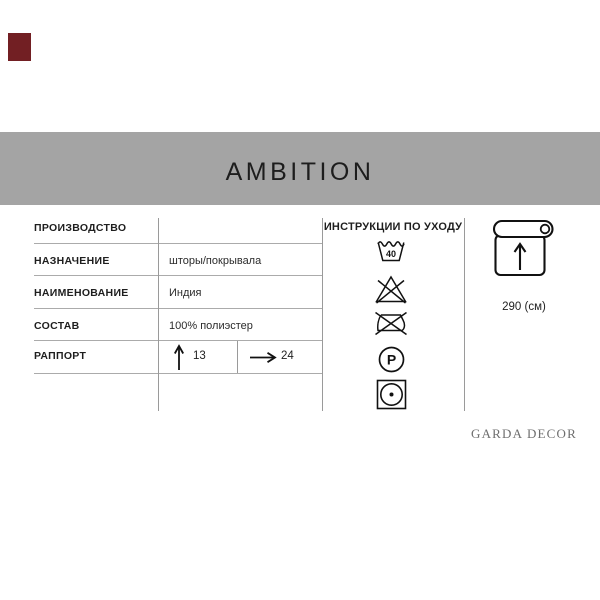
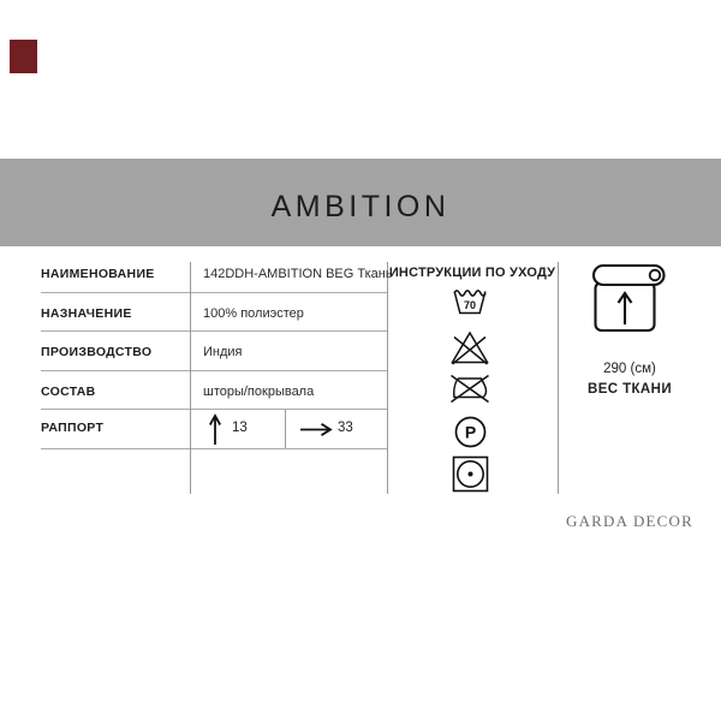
  AMBITION
- ПРОИЗВОДСТВО
+ НАИМЕНОВАНИЕ
  НАЗНАЧЕНИЕ
- НАИМЕНОВАНИЕ
+ ПРОИЗВОДСТВО
  СОСТАВ
  РАППОРТ
+ 142DDH-AMBITION BEG Ткань
- шторы/покрывала
+ 100% полиэстер
  Индия
- 100% полиэстер
+ шторы/покрывала
  13
- 24
+ 33
  ИНСТРУКЦИИ ПО УХОДУ
- 40
+ 70
  P
  290 (см)
+ ВЕС ТКАНИ
  GARDA DECOR
